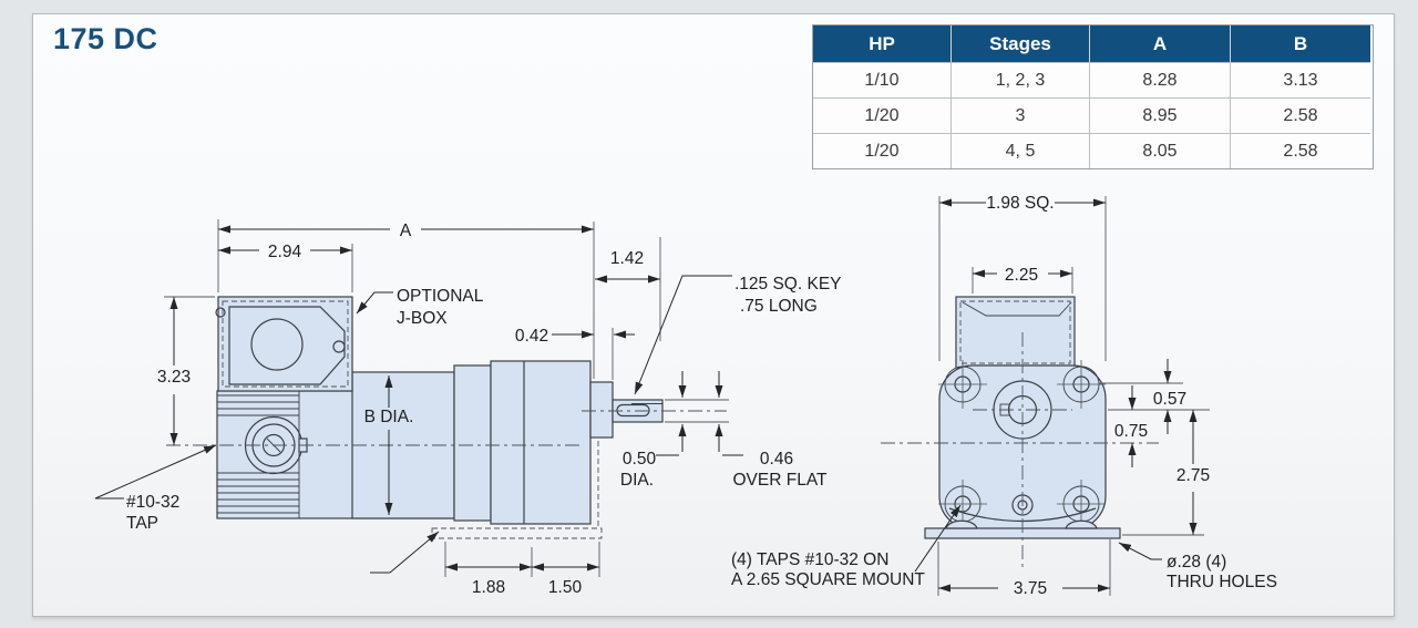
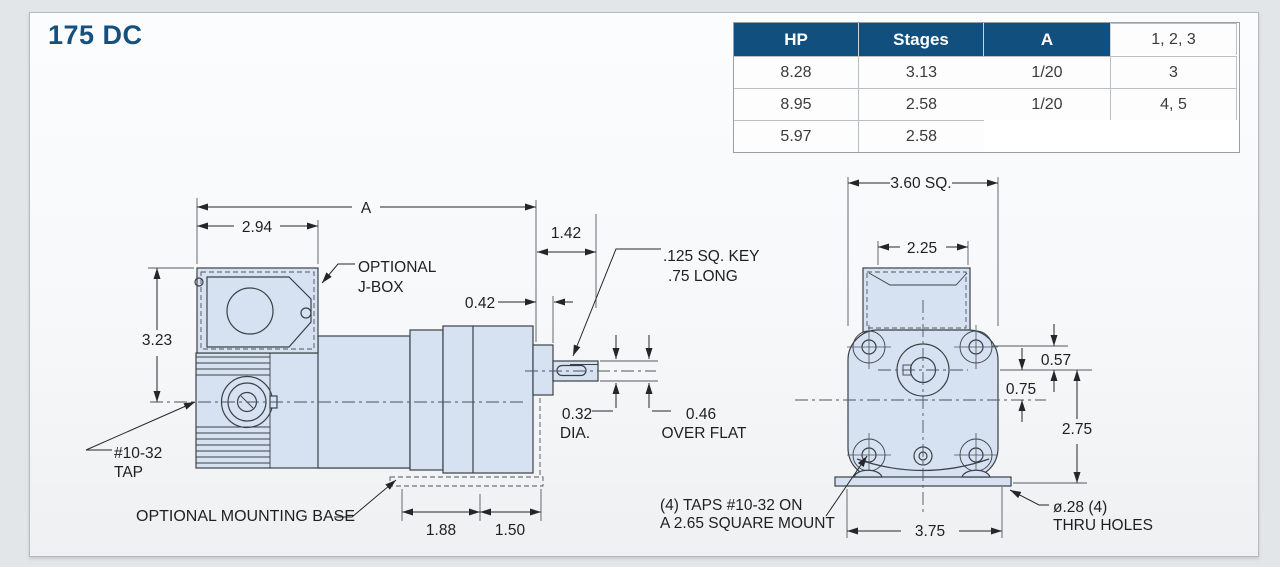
  175 DC
  HP
  Stages
  A
- B
- 1/10
  1, 2, 3
  8.28
  3.13
  1/20
  3
  8.95
  2.58
  1/20
  4, 5
- 8.05
+ 5.97
  2.58
  A
  2.94
  3.23
  1.42
  0.42
- B DIA.
- 0.50
+ 0.32
  DIA.
  0.46
  OVER FLAT
  .125 SQ. KEY
  .75 LONG
  OPTIONAL
  J-BOX
  #10-32
  TAP
+ OPTIONAL MOUNTING BASE
  1.88
  1.50
- 1.98 SQ.
+ 3.60 SQ.
  2.25
  0.57
  0.75
  2.75
  3.75
  (4) TAPS #10-32 ON
  A 2.65 SQUARE MOUNT
  ø.28 (4)
  THRU HOLES
